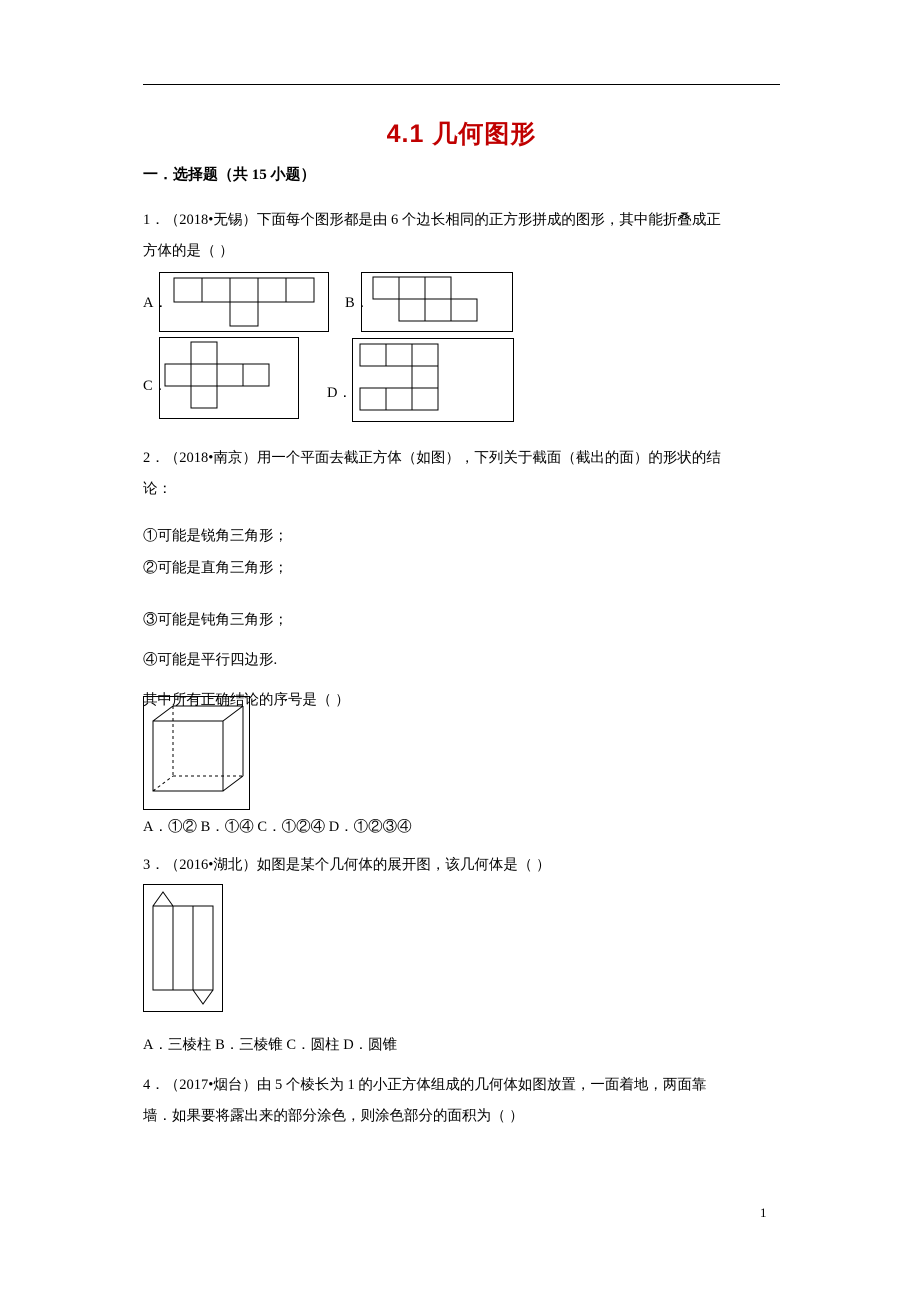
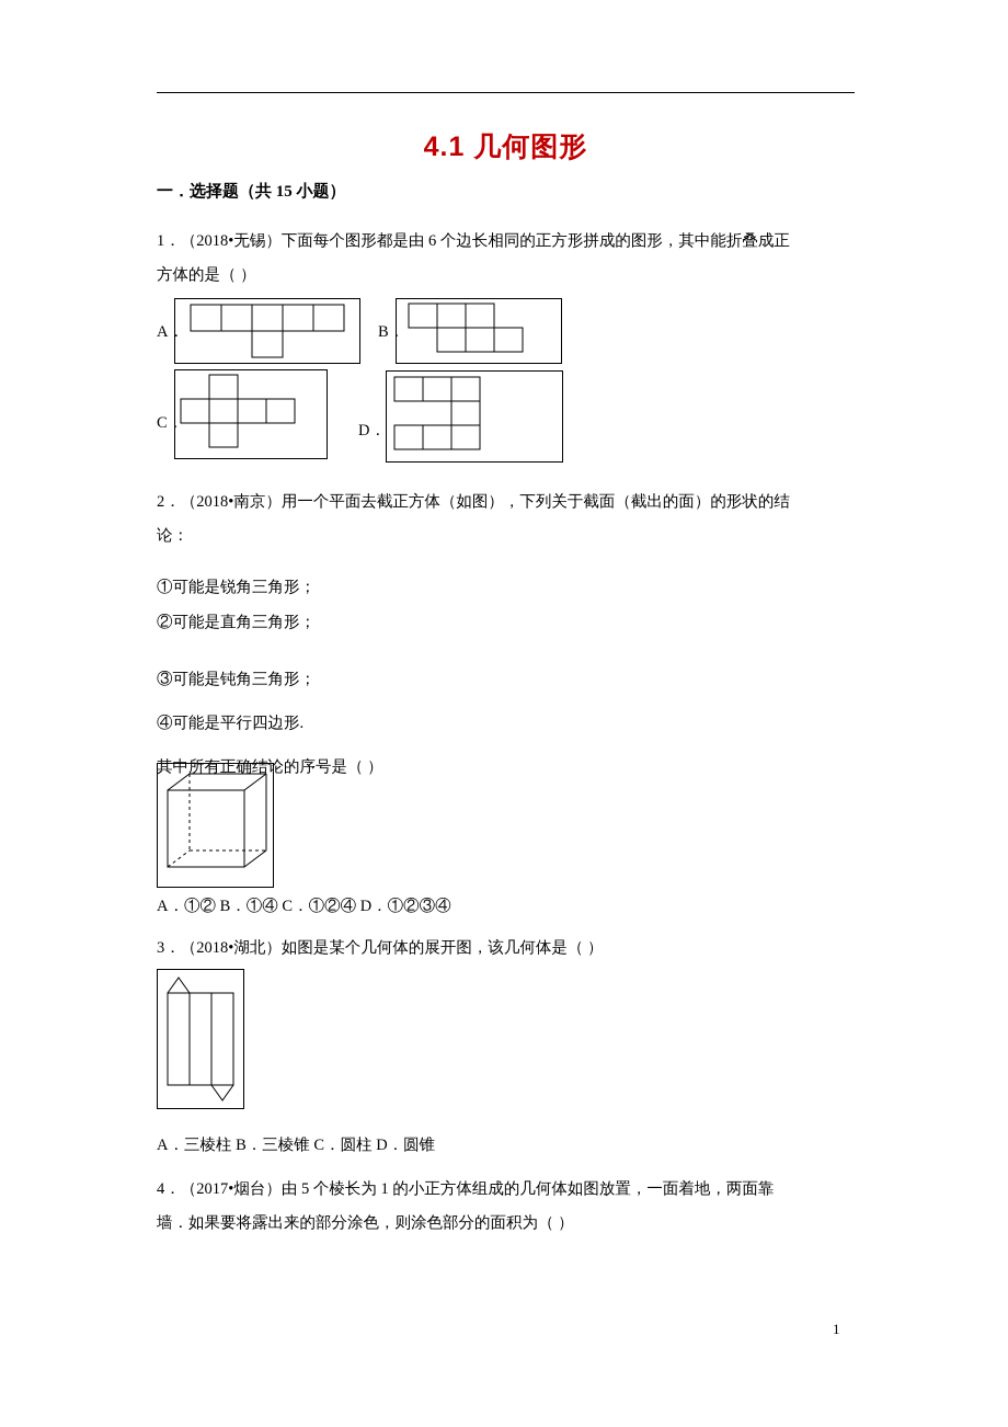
  4.1 几何图形
  一．选择题（共 15 小题）
  1．（2018•无锡）下面每个图形都是由 6 个边长相同的正方形拼成的图形，其中能折叠成正
  方体的是（ ）
  A．
  D．
  2．（2018•南京）用一个平面去截正方体（如图），下列关于截面（截出的面）的形状的结
  论：
  ①可能是锐角三角形；
  ②可能是直角三角形；
  ③可能是钝角三角形；
  ④可能是平行四边形.
  其中所有正确结论的序号是（ ）
  A．①② B．①④ C．①②④ D．①②③④
- 3．（2016•湖北）如图是某个几何体的展开图，该几何体是（ ）
+ 3．（2018•湖北）如图是某个几何体的展开图，该几何体是（ ）
  A．三棱柱 B．三棱锥 C．圆柱 D．圆锥
  4．（2017•烟台）由 5 个棱长为 1 的小正方体组成的几何体如图放置，一面着地，两面靠
  墙．如果要将露出来的部分涂色，则涂色部分的面积为（ ）
  1
